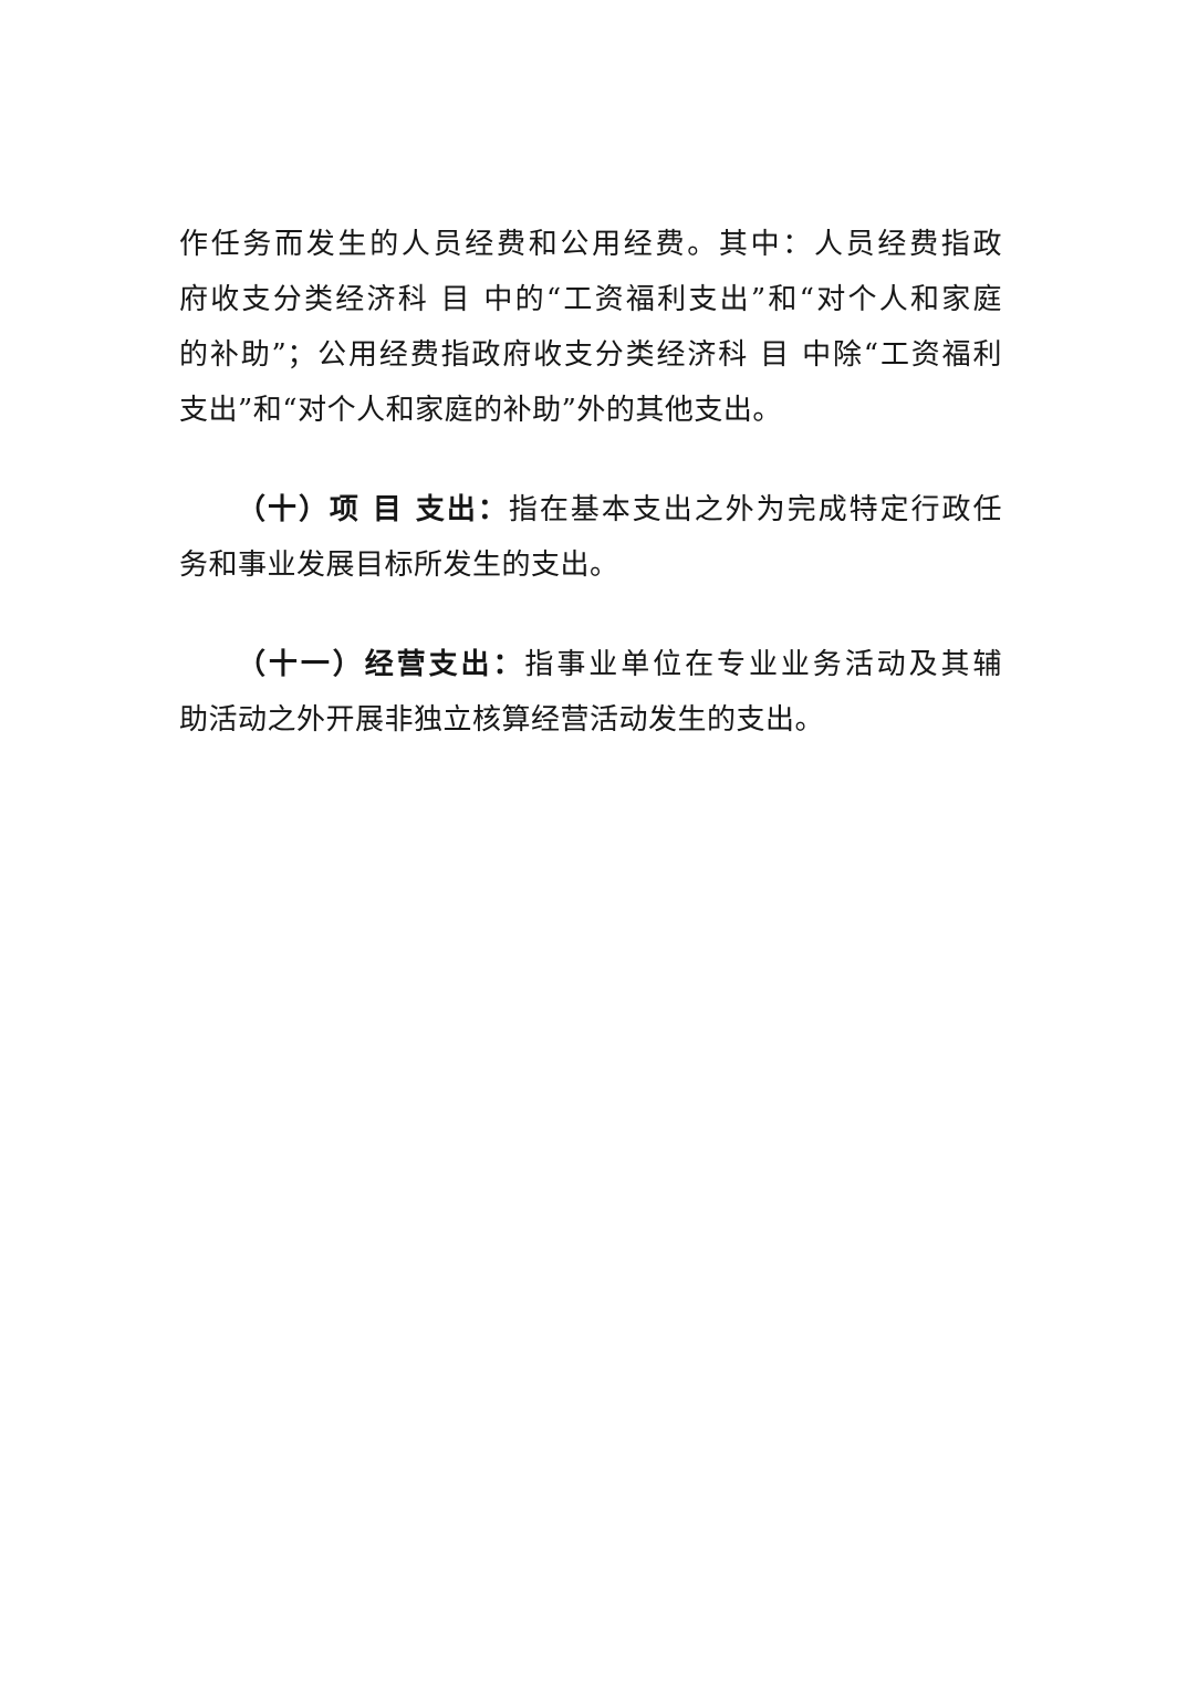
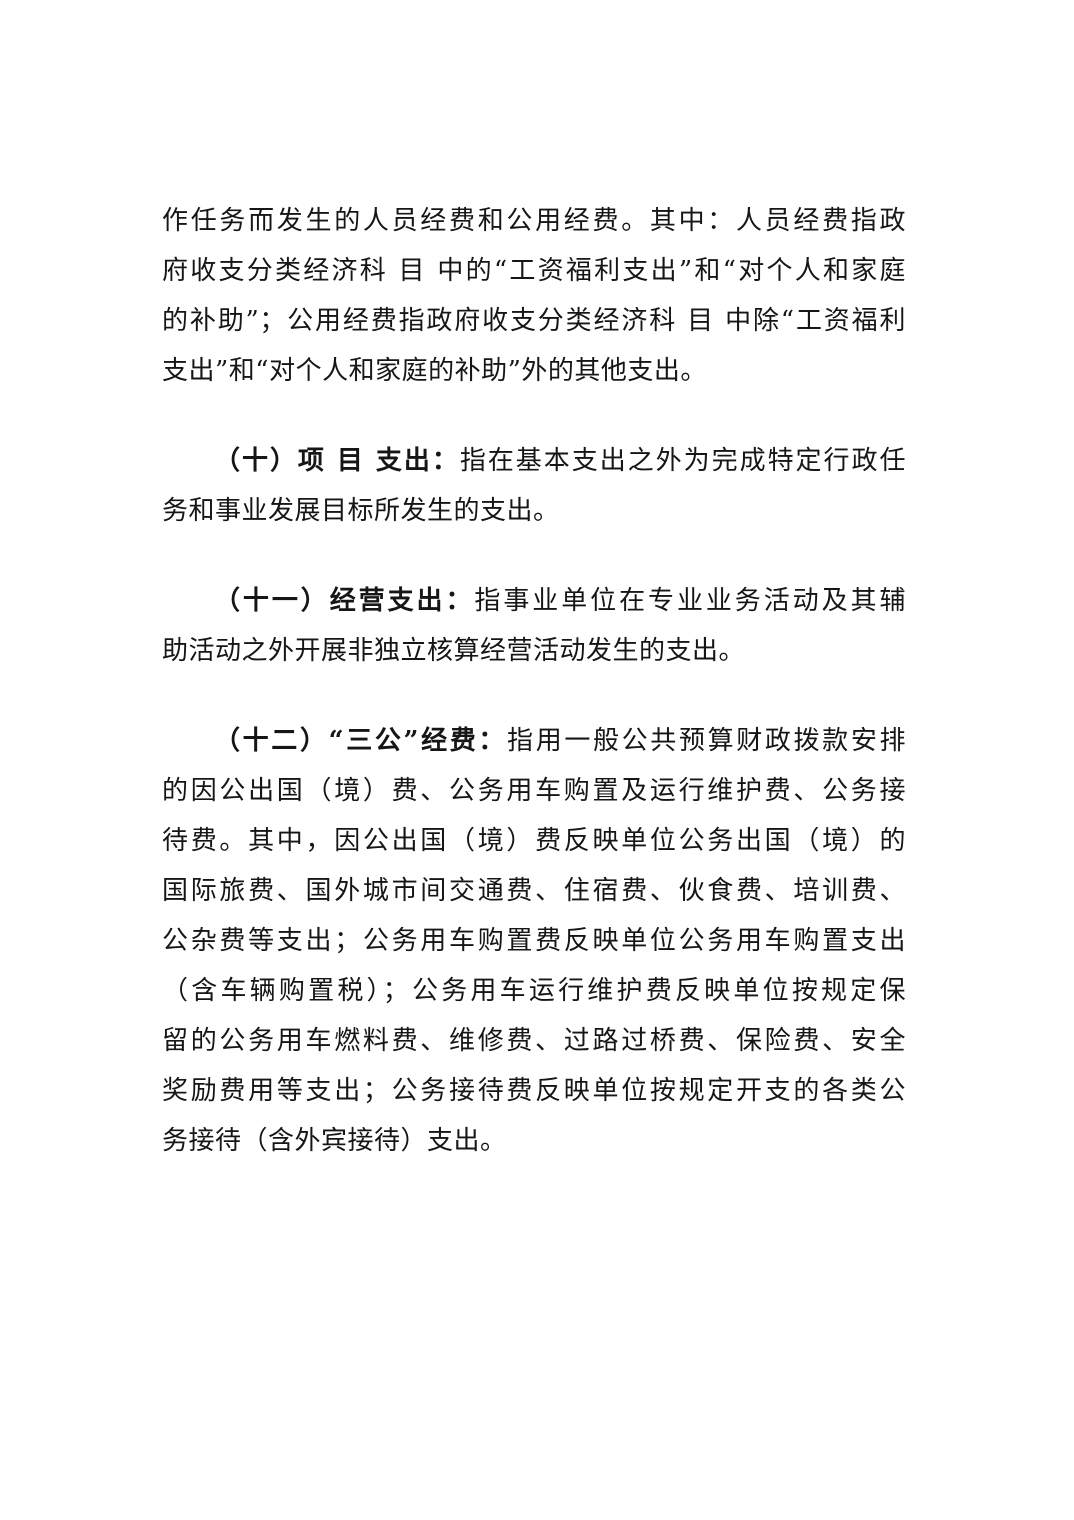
  作任务而发生的人员经费和公用经费。其中：人员经费指政
  府收支分类经济科 目 中的“工资福利支出”和“对个人和家庭
  的补助”；公用经费指政府收支分类经济科 目 中除“工资福利
  支出”和“对个人和家庭的补助”外的其他支出。
  （十）项 目 支出：指在基本支出之外为完成特定行政任
  务和事业发展目标所发生的支出。
  （十一）经营支出：指事业单位在专业业务活动及其辅
  助活动之外开展非独立核算经营活动发生的支出。
+ （十二）“三公”经费：指用一般公共预算财政拨款安排
+ 的因公出国（境）费、公务用车购置及运行维护费、公务接
+ 待费。其中，因公出国（境）费反映单位公务出国（境）的
+ 国际旅费、国外城市间交通费、住宿费、伙食费、培训费、
+ 公杂费等支出；公务用车购置费反映单位公务用车购置支出
+ （含车辆购置税）；公务用车运行维护费反映单位按规定保
+ 留的公务用车燃料费、维修费、过路过桥费、保险费、安全
+ 奖励费用等支出；公务接待费反映单位按规定开支的各类公
+ 务接待（含外宾接待）支出。
